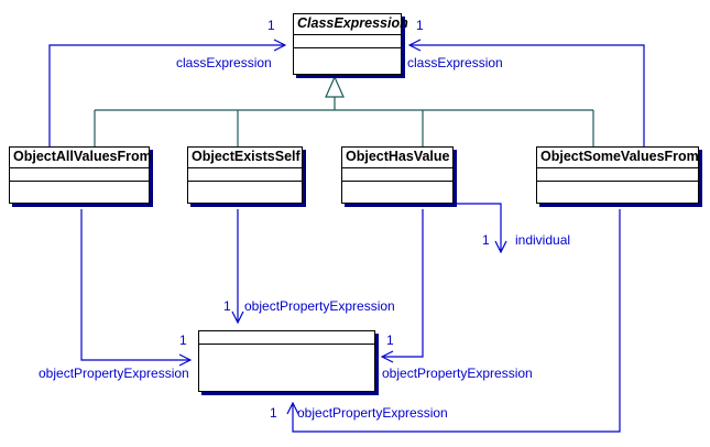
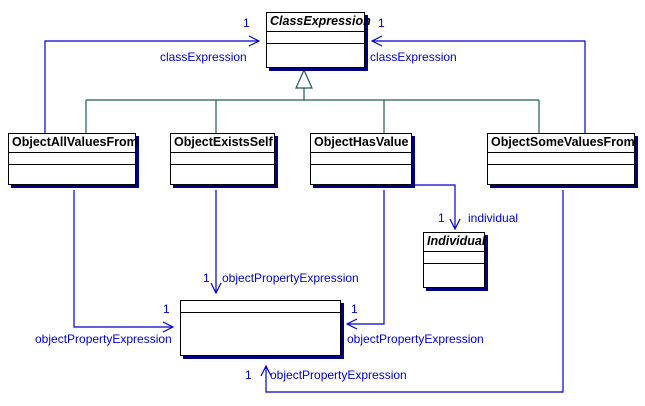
  ClassExpression
  ObjectAllValuesFrom
  ObjectExistsSelf
  ObjectHasValue
  ObjectSomeValuesFrom
+ Individual
  1
  1
  1
  1
  1
  1
  1
  classExpression
  classExpression
  individual
  objectPropertyExpression
  objectPropertyExpression
  objectPropertyExpression
  objectPropertyExpression
